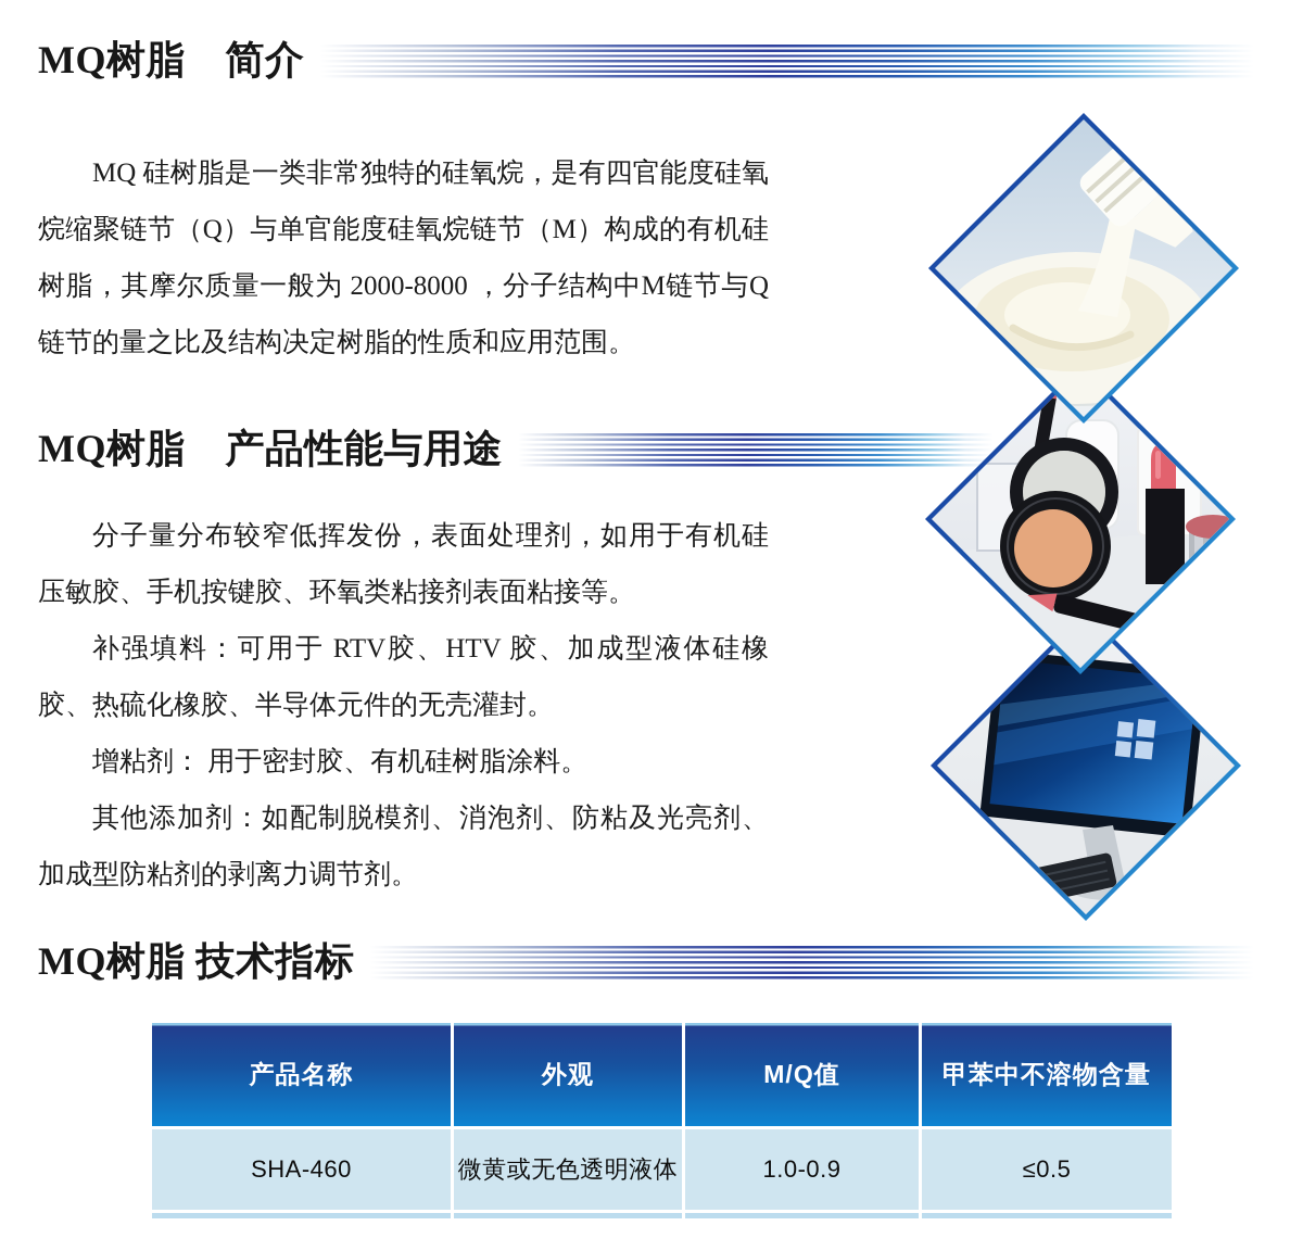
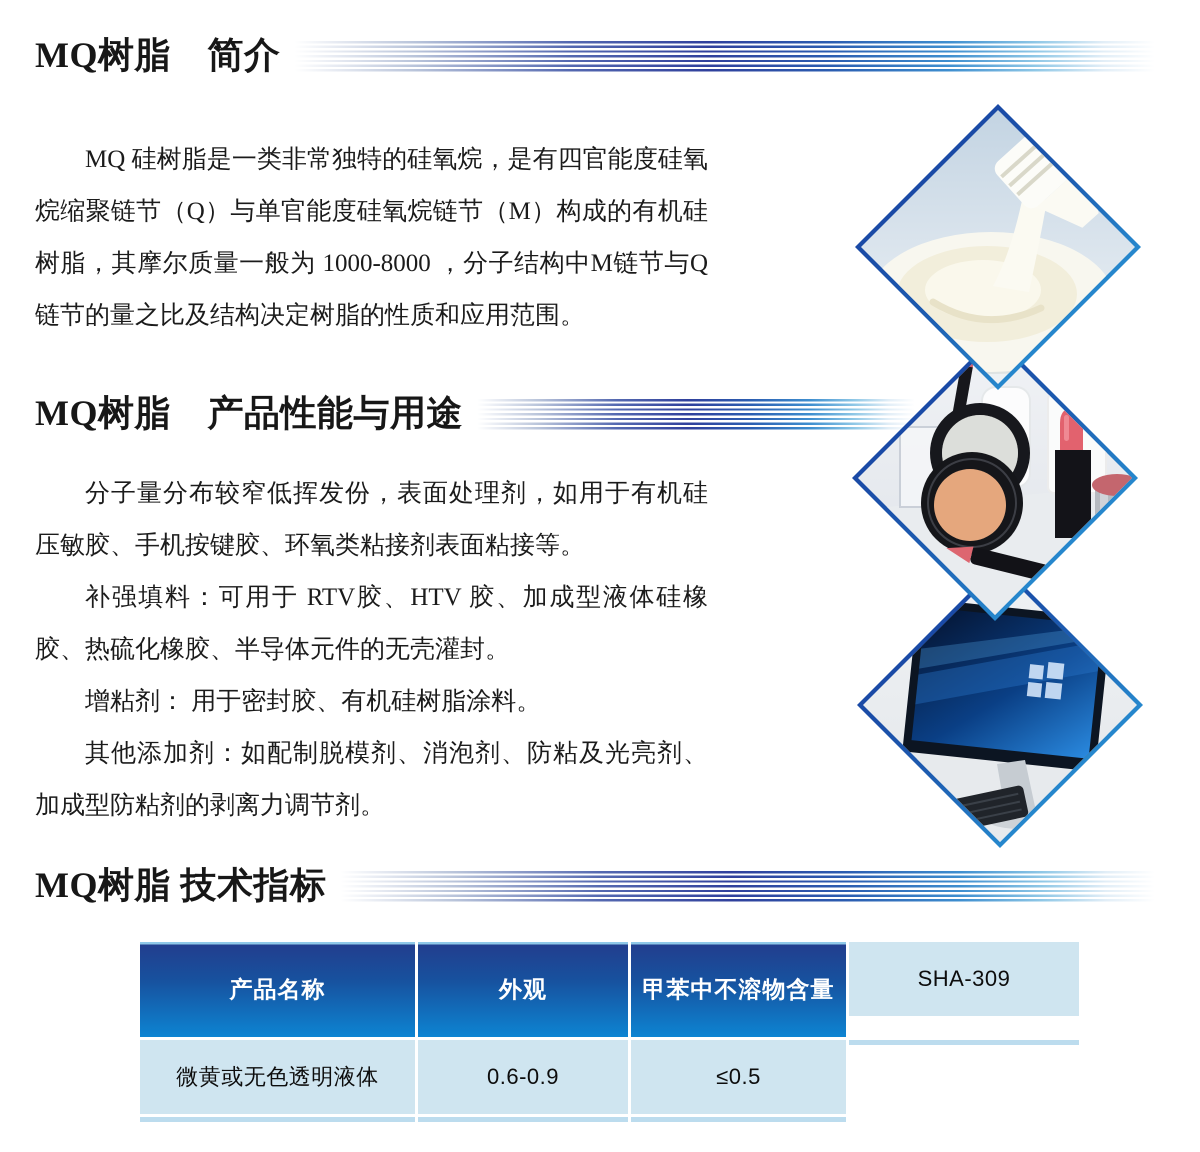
  MQ树脂 简介
- MQ 硅树脂是一类非常独特的硅氧烷，是有四官能度硅氧烷缩聚链节（Q）与单官能度硅氧烷链节（M）构成的有机硅树脂，其摩尔质量一般为 2000-8000 ，分子结构中M链节与Q链节的量之比及结构决定树脂的性质和应用范围。
+ MQ 硅树脂是一类非常独特的硅氧烷，是有四官能度硅氧烷缩聚链节（Q）与单官能度硅氧烷链节（M）构成的有机硅树脂，其摩尔质量一般为 1000-8000 ，分子结构中M链节与Q链节的量之比及结构决定树脂的性质和应用范围。
  MQ树脂 产品性能与用途
  分子量分布较窄低挥发份，表面处理剂，如用于有机硅压敏胶、手机按键胶、环氧类粘接剂表面粘接等。
  补强填料：可用于 RTV胶、HTV 胶、加成型液体硅橡胶、热硫化橡胶、半导体元件的无壳灌封。
  增粘剂： 用于密封胶、有机硅树脂涂料。
  其他添加剂：如配制脱模剂、消泡剂、防粘及光亮剂、加成型防粘剂的剥离力调节剂。
  MQ树脂 技术指标
  产品名称
  外观
- M/Q值
  甲苯中不溶物含量
- SHA-460
+ SHA-309
  微黄或无色透明液体
- 1.0-0.9
+ 0.6-0.9
  ≤0.5
